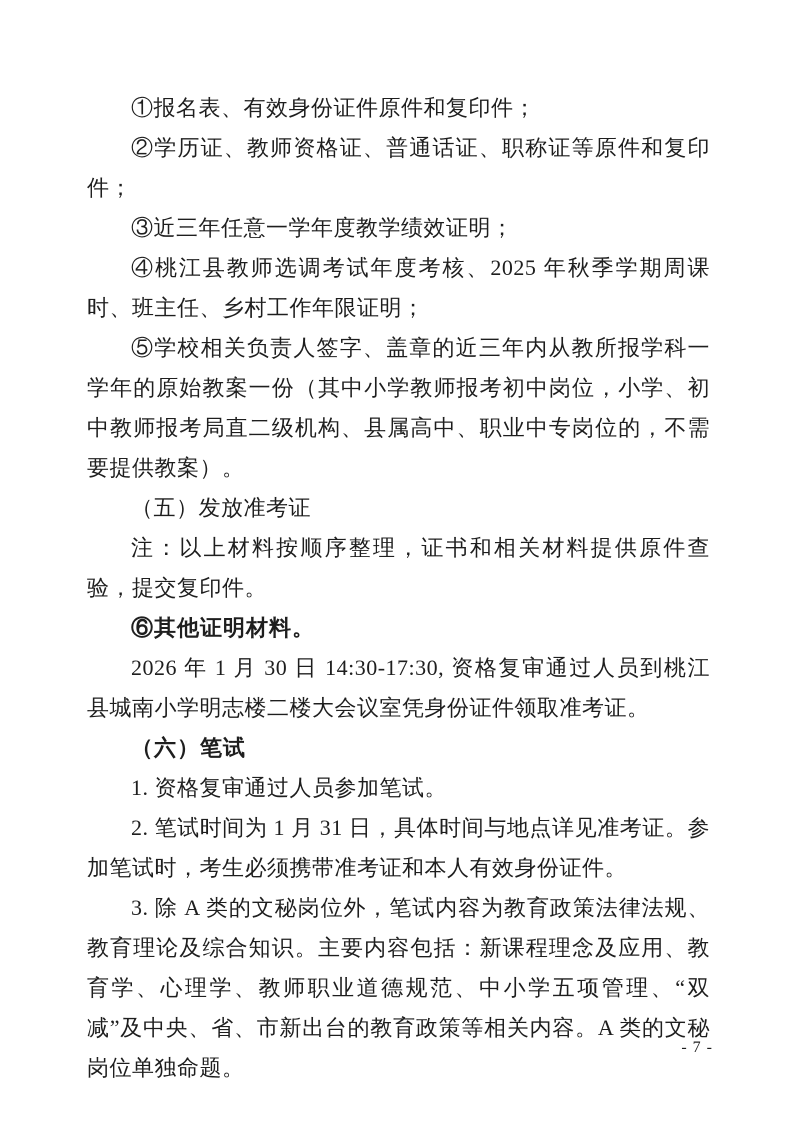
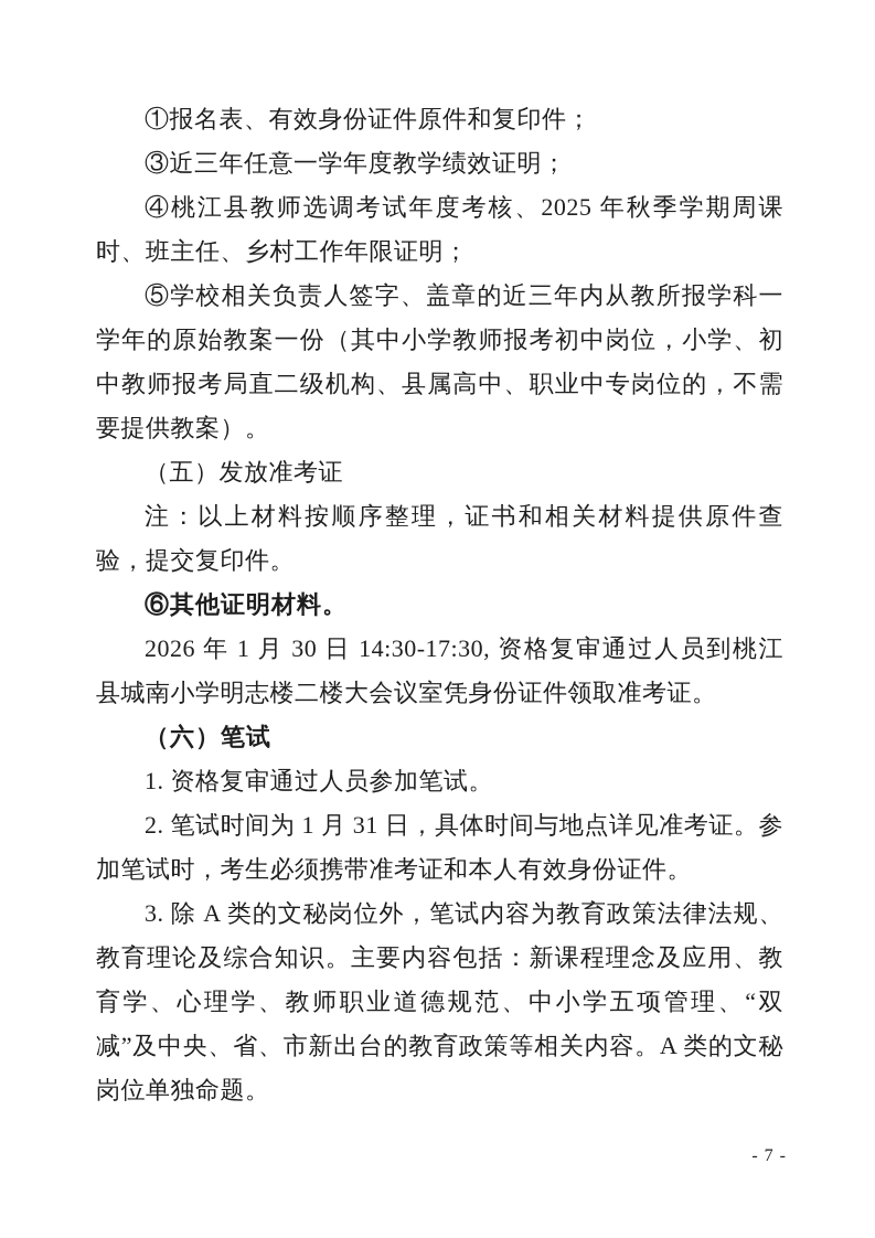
  ①报名表、有效身份证件原件和复印件；
- ②学历证、教师资格证、普通话证、职称证等原件和复印件；
  ③近三年任意一学年度教学绩效证明；
  ④桃江县教师选调考试年度考核、2025 年秋季学期周课时、班主任、乡村工作年限证明；
  ⑤学校相关负责人签字、盖章的近三年内从教所报学科一学年的原始教案一份（其中小学教师报考初中岗位，小学、初中教师报考局直二级机构、县属高中、职业中专岗位的，不需要提供教案）。
  （五）发放准考证
  注：以上材料按顺序整理，证书和相关材料提供原件查验，提交复印件。
  ⑥其他证明材料。
  2026 年 1 月 30 日 14:30-17:30, 资格复审通过人员到桃江县城南小学明志楼二楼大会议室凭身份证件领取准考证。
  （六）笔试
  1. 资格复审通过人员参加笔试。
  2. 笔试时间为 1 月 31 日，具体时间与地点详见准考证。参加笔试时，考生必须携带准考证和本人有效身份证件。
  3. 除 A 类的文秘岗位外，笔试内容为教育政策法律法规、教育理论及综合知识。主要内容包括：新课程理念及应用、教育学、心理学、教师职业道德规范、中小学五项管理、“双减”及中央、省、市新出台的教育政策等相关内容。A 类的文秘岗位单独命题。
  - 7 -
